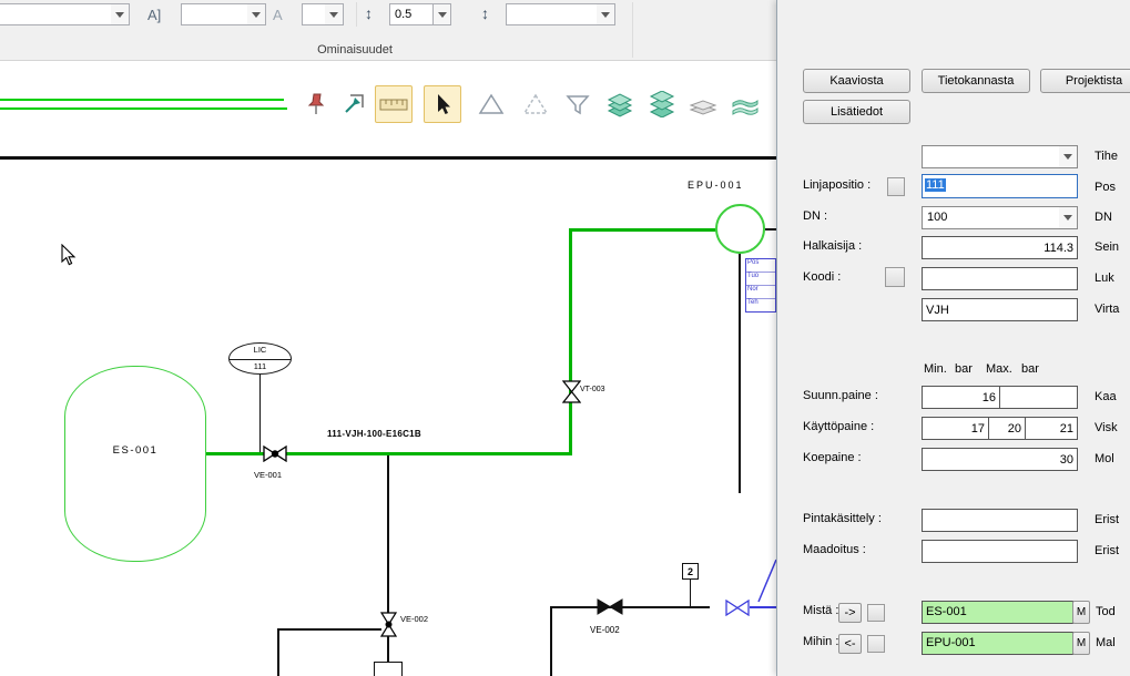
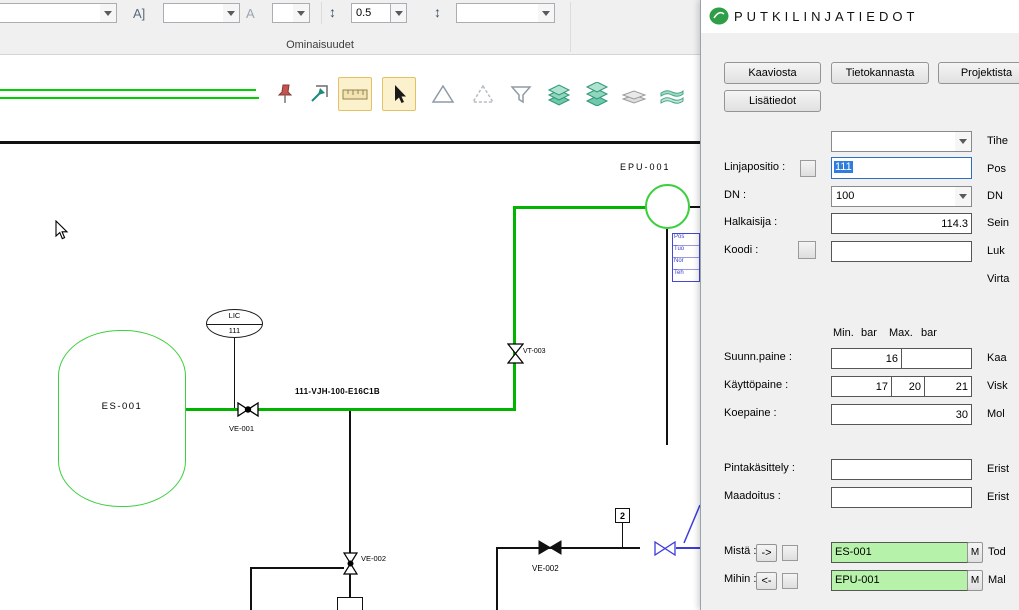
  A]
  A
  ↕
  0.5
  ↕
  Ominaisuudet
  ES-001
  LIC
  111
  EPU-001
  VE-001
  111-VJH-100-E16C1B
  VE-002
  VE-002
  2
+ PUTKILINJATIEDOT
  Kaaviosta
  Tietokannasta
  Projektista
  Lisätiedot
  Tihe
  Linjapositio :
  111
  Pos
  DN :
  100
  DN
  Halkaisija :
  114.3
  Sein
  Koodi :
  Luk
- VJH
  Virta
  Min.
  bar
  Max.
  bar
  Suunn.paine :
  16
  Kaa
  Käyttöpaine :
  17
  20
  21
  Visk
  Koepaine :
  30
  Mol
  Pintakäsittely :
  Erist
  Maadoitus :
  Erist
  Mistä :
  ->
  ES-001
  M
  Tod
  Mihin :
  <-
  EPU-001
  M
  Mal
